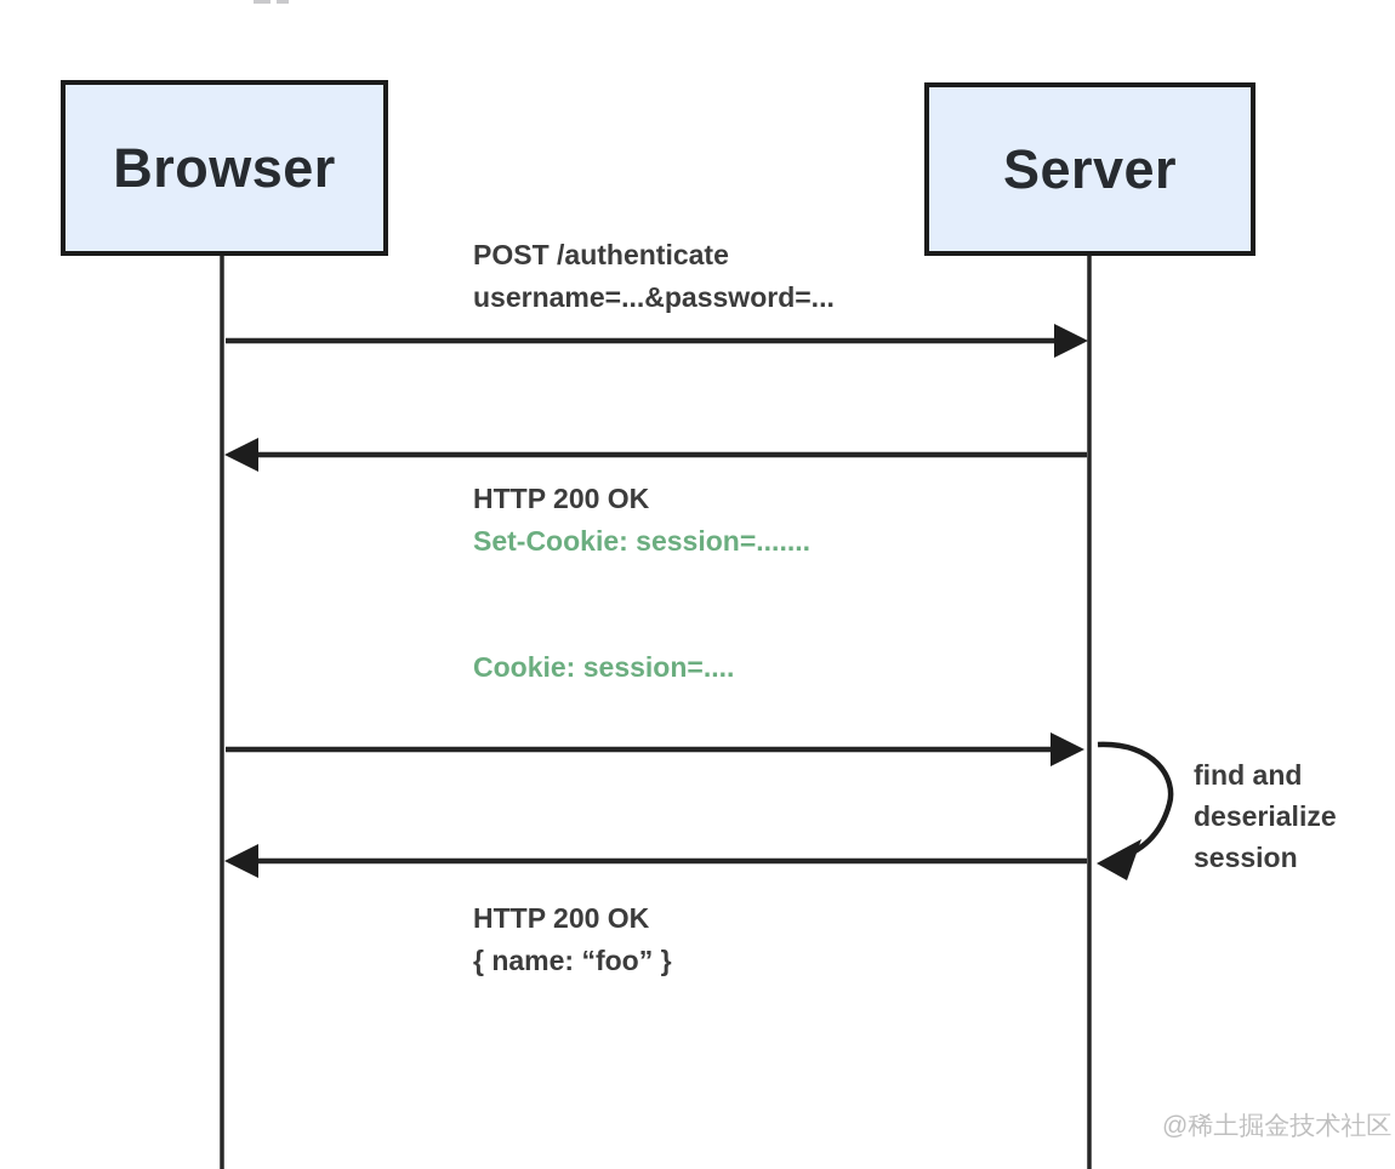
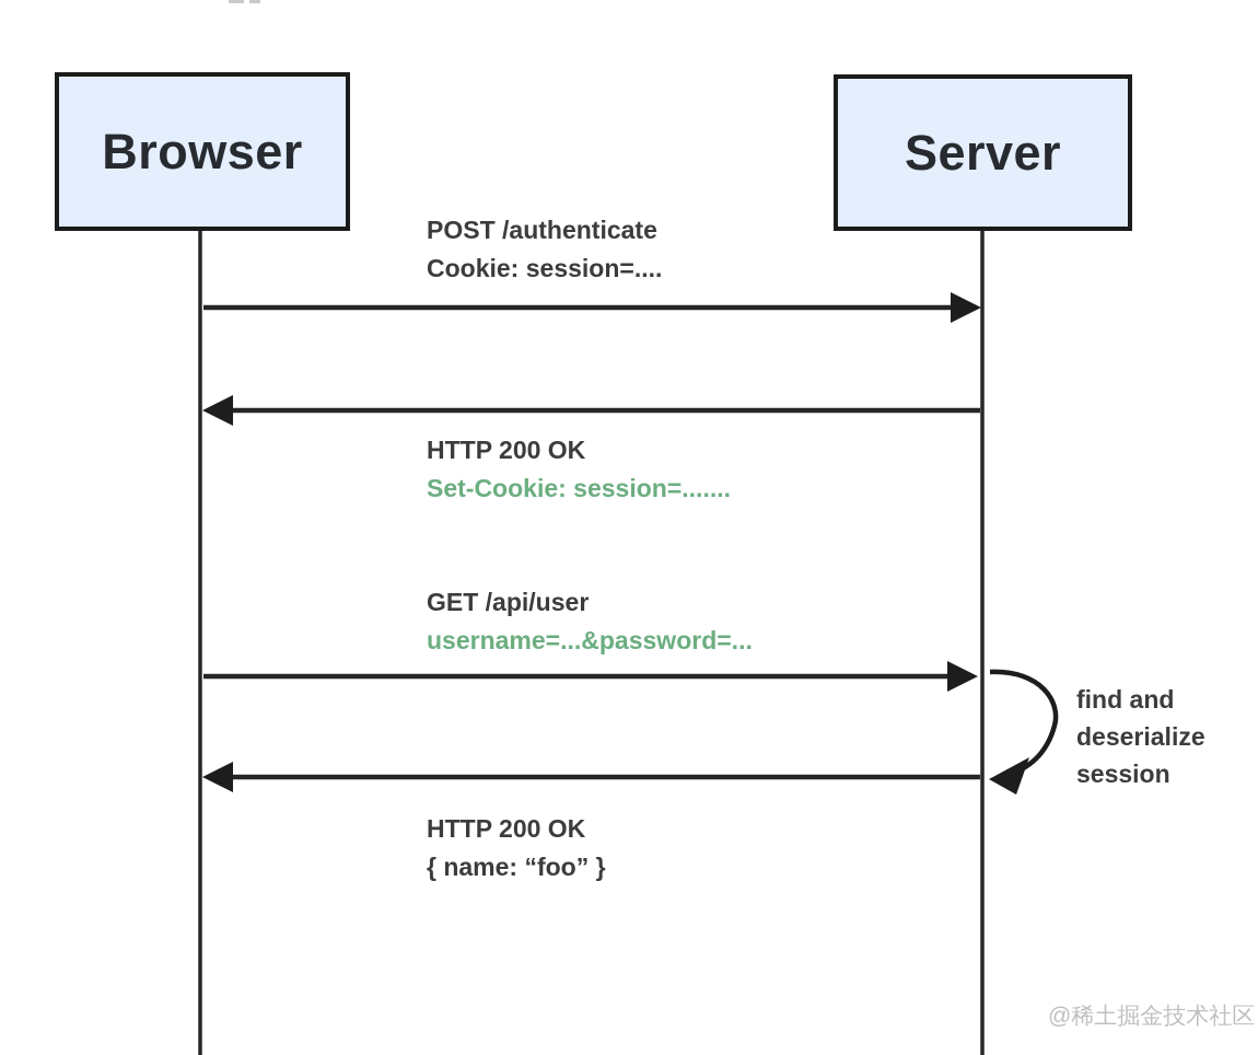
  Browser
  Server
  POST /authenticate
- username=...&password=...
+ Cookie: session=....
  HTTP 200 OK
  Set-Cookie: session=.......
+ GET /api/user
- Cookie: session=....
+ username=...&password=...
  HTTP 200 OK
  { name: “foo” }
  find and deserialize session
  @稀土掘金技术社区
